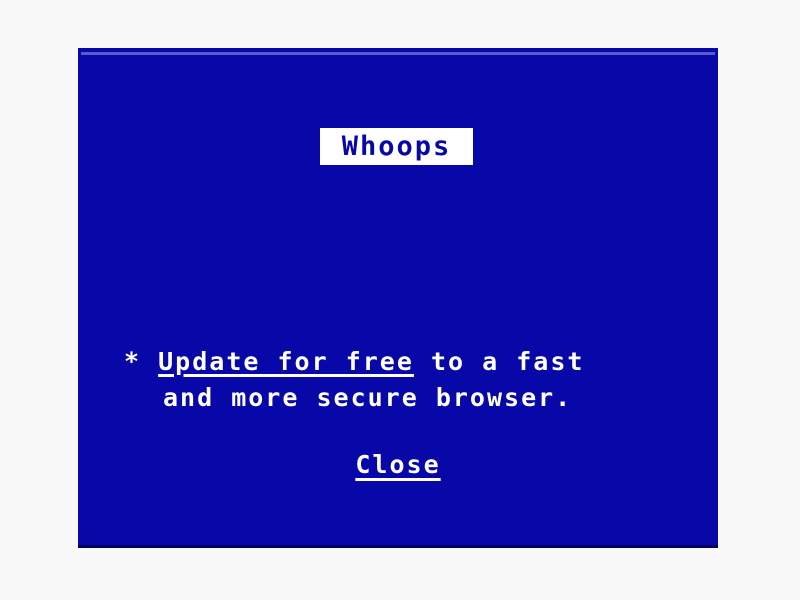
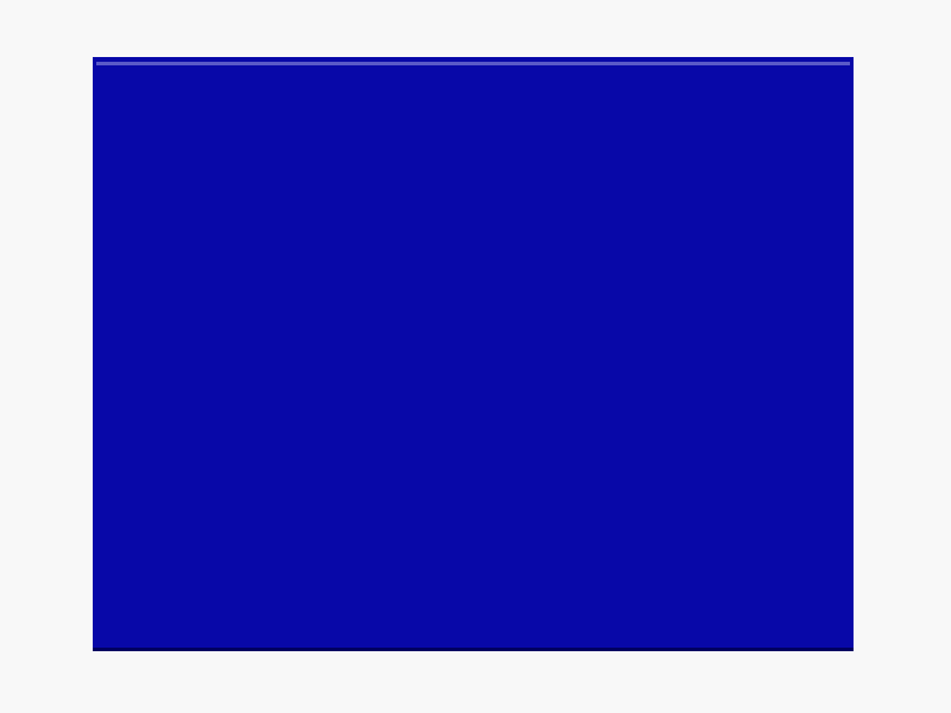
- Whoops
- * Update for free to a fast
- and more secure browser.
- Close
